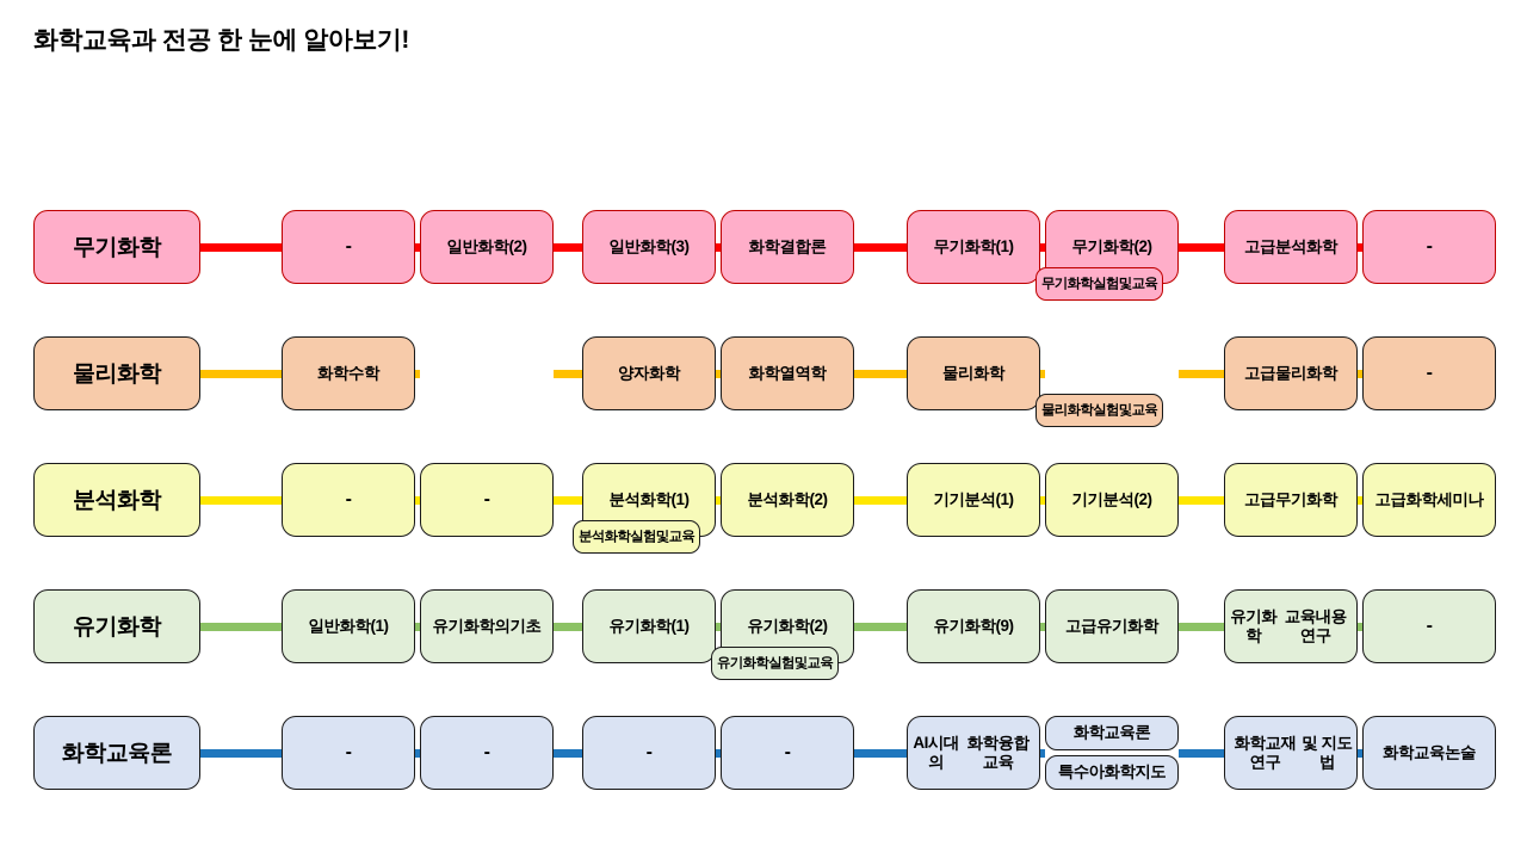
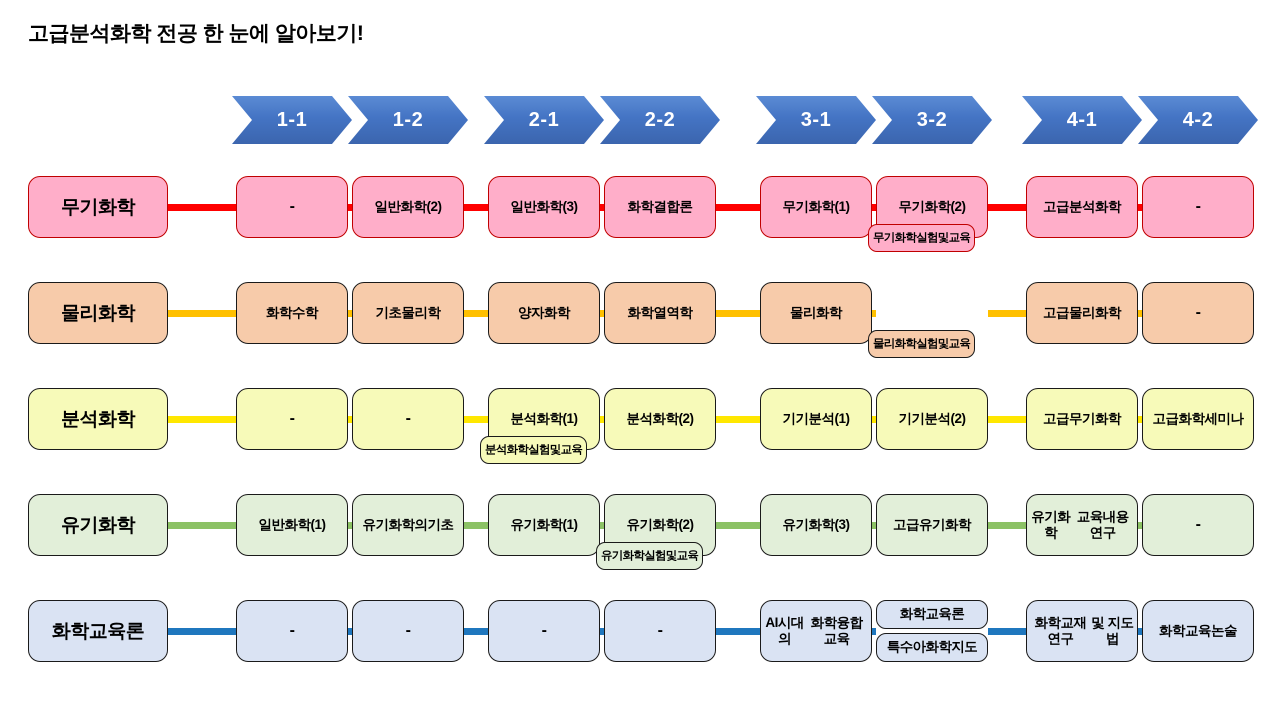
- 화학교육과 전공 한 눈에 알아보기!
+ 고급분석화학 전공 한 눈에 알아보기!
+ 1-1
+ 1-2
+ 2-1
+ 2-2
+ 3-1
+ 3-2
+ 4-1
+ 4-2
  무기화학
  -
  일반화학(2)
  일반화학(3)
  화학결합론
  무기화학(1)
  무기화학(2)
  무기화학실험및교육
  고급분석화학
  -
  물리화학
  화학수학
+ 기초물리학
  양자화학
  화학열역학
  물리화학
  물리화학실험및교육
  고급물리화학
  -
  분석화학
  -
  -
  분석화학(1)
  분석화학실험및교육
  분석화학(2)
  기기분석(1)
  기기분석(2)
  고급무기화학
  고급화학세미나
  유기화학
  일반화학(1)
  유기화학의
  기초
  유기화학(1)
  유기화학(2)
  유기화학실험및교육
- 유기화학(9)
+ 유기화학(3)
  고급유기화학
  유기화학
  교육내용연구
  -
  화학교육론
  -
  -
  -
  -
  AI시대의
  화학융합교육
  화학교육론
  특수아화학지도
  화학교재연구
  및 지도법
  화학교육논술
